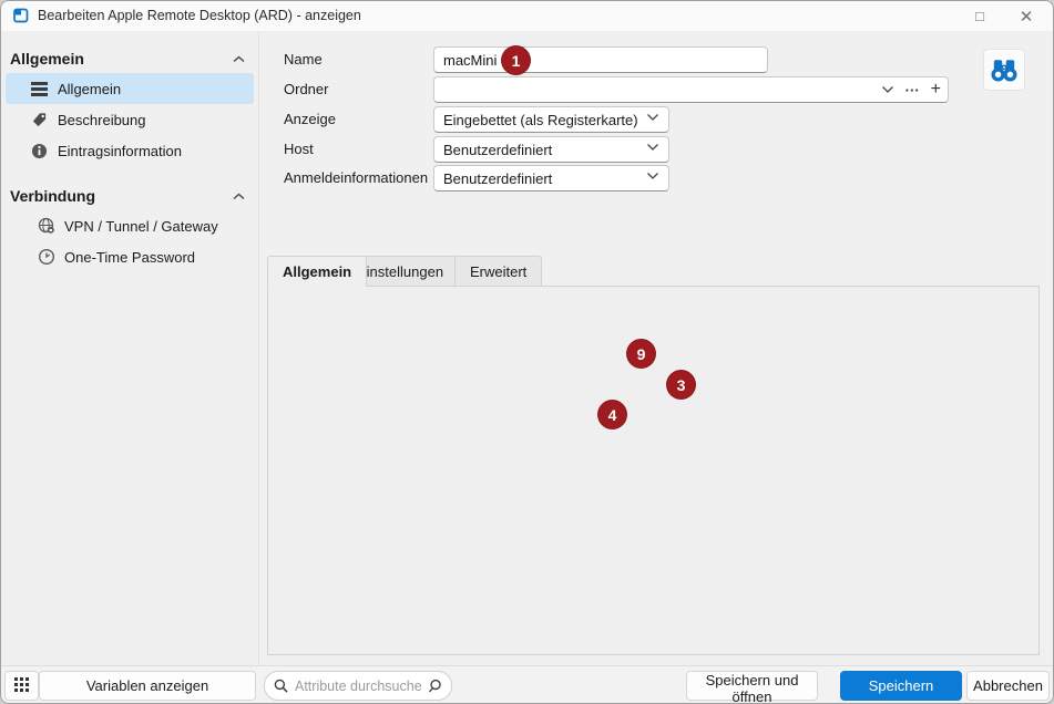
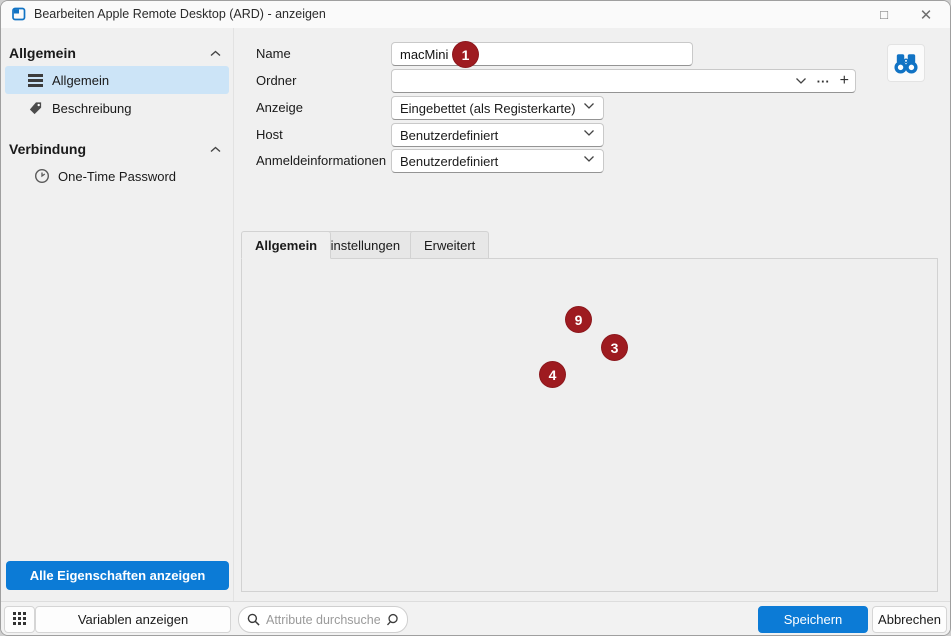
  Bearbeiten Apple Remote Desktop (ARD) - anzeigen
  □
  ✕
  Allgemein
  Allgemein
  Beschreibung
- Eintragsinformation
  Verbindung
- VPN / Tunnel / Gateway
  One-Time Password
+ Alle Eigenschaften anzeigen
  Name
  macMini
  1
  Ordner
  ···
  +
  Anzeige
  Eingebettet (als Registerkarte)
  Host
  Benutzerdefiniert
  Anmeldeinformationen
  Benutzerdefiniert
  Allgemein
  instellungen
  Erweitert
  9
  3
  4
  Variablen anzeigen
  Attribute durchsuche
- Speichern und öffnen
  Speichern
  Abbrechen
